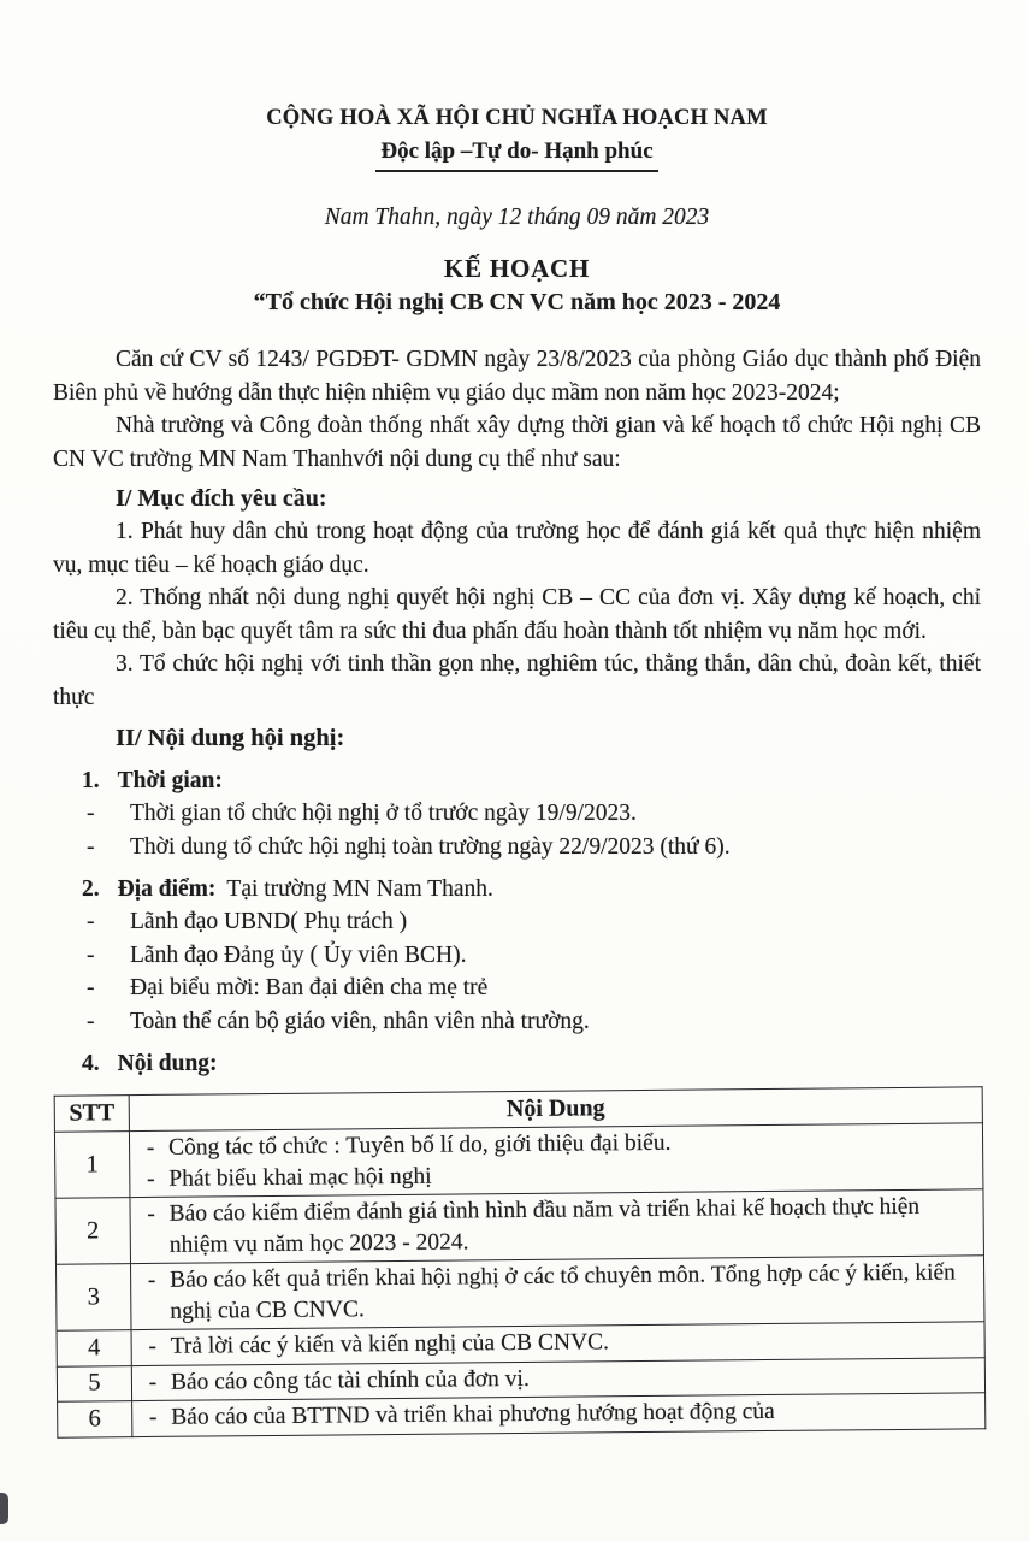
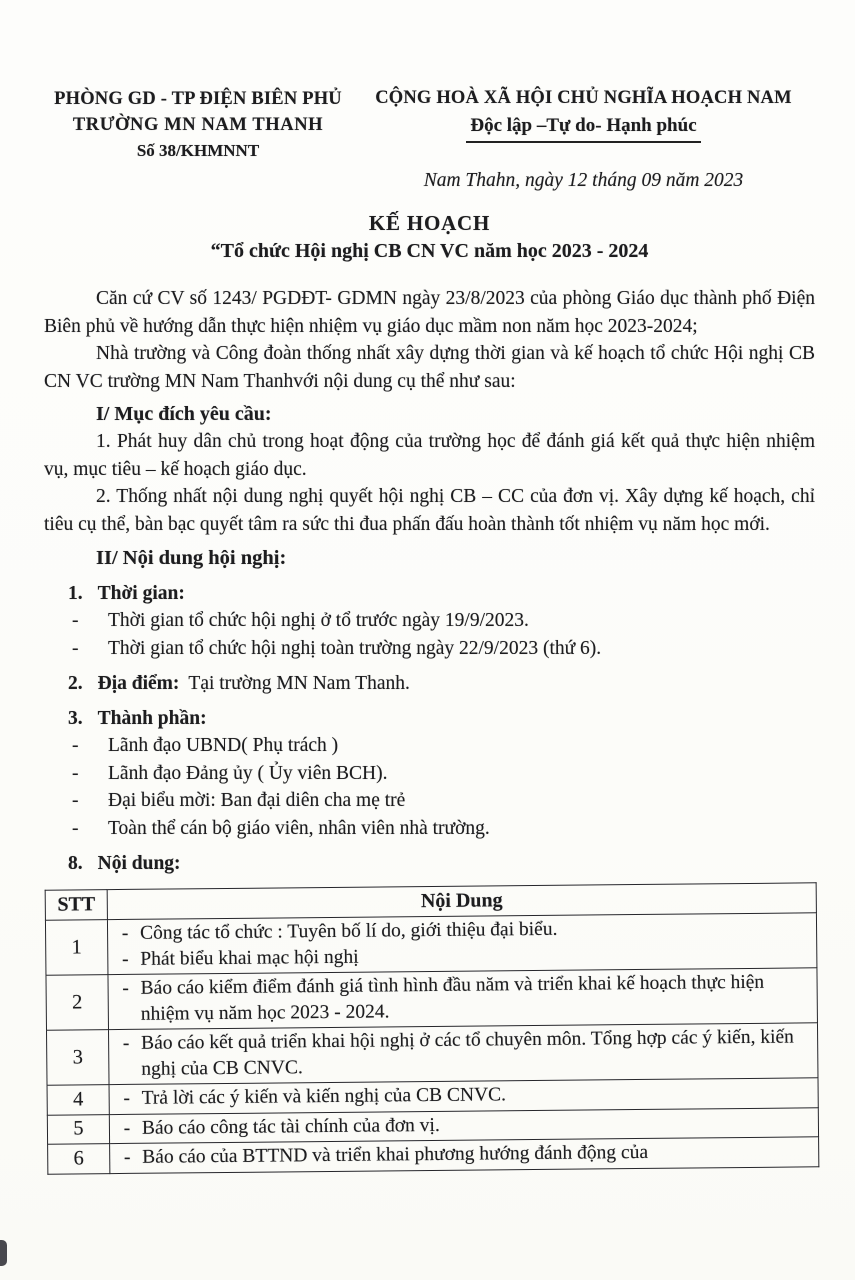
+ PHÒNG GD - TP ĐIỆN BIÊN PHỦ
+ TRƯỜNG MN NAM THANH
+ Số 38/KHMNNT
  CỘNG HOÀ XÃ HỘI CHỦ NGHĨA HOẠCH NAM
  Độc lập –Tự do- Hạnh phúc
  Nam Thahn, ngày 12 tháng 09 năm 2023
  KẾ HOẠCH
  “Tổ chức Hội nghị CB CN VC năm học 2023 - 2024
  Căn cứ CV số 1243/ PGDĐT- GDMN ngày 23/8/2023 của phòng Giáo dục thành phố Điện Biên phủ về hướng dẫn thực hiện nhiệm vụ giáo dục mầm non năm học 2023-2024;
  Nhà trường và Công đoàn thống nhất xây dựng thời gian và kế hoạch tổ chức Hội nghị CB CN VC trường MN Nam Thanhvới nội dung cụ thể như sau:
  I/ Mục đích yêu cầu:
  1. Phát huy dân chủ trong hoạt động của trường học để đánh giá kết quả thực hiện nhiệm vụ, mục tiêu – kế hoạch giáo dục.
  2. Thống nhất nội dung nghị quyết hội nghị CB – CC của đơn vị. Xây dựng kế hoạch, chỉ tiêu cụ thể, bàn bạc quyết tâm ra sức thi đua phấn đấu hoàn thành tốt nhiệm vụ năm học mới.
- 3. Tổ chức hội nghị với tinh thần gọn nhẹ, nghiêm túc, thẳng thắn, dân chủ, đoàn kết, thiết thực
  II/ Nội dung hội nghị:
  1. Thời gian:
  -
  Thời gian tổ chức hội nghị ở tổ trước ngày 19/9/2023.
  -
- Thời dung tổ chức hội nghị toàn trường ngày 22/9/2023 (thứ 6).
+ Thời gian tổ chức hội nghị toàn trường ngày 22/9/2023 (thứ 6).
  2. Địa điểm: Tại trường MN Nam Thanh.
+ 3. Thành phần:
  -
  Lãnh đạo UBND( Phụ trách )
  -
  Lãnh đạo Đảng ủy ( Ủy viên BCH).
  -
  Đại biểu mời: Ban đại diên cha mẹ trẻ
  -
  Toàn thể cán bộ giáo viên, nhân viên nhà trường.
- 4. Nội dung:
+ 8. Nội dung:
  STT	Nội Dung
  1	- Công tác tổ chức : Tuyên bố lí do, giới thiệu đại biểu. - Phát biểu khai mạc hội nghị
  2	- Báo cáo kiểm điểm đánh giá tình hình đầu năm và triển khai kế hoạch thực hiện nhiệm vụ năm học 2023 - 2024.
  3	- Báo cáo kết quả triển khai hội nghị ở các tổ chuyên môn. Tổng hợp các ý kiến, kiến nghị của CB CNVC.
  4	- Trả lời các ý kiến và kiến nghị của CB CNVC.
  5	- Báo cáo công tác tài chính của đơn vị.
- 6	- Báo cáo của BTTND và triển khai phương hướng hoạt động của
+ 6	- Báo cáo của BTTND và triển khai phương hướng đánh động của
